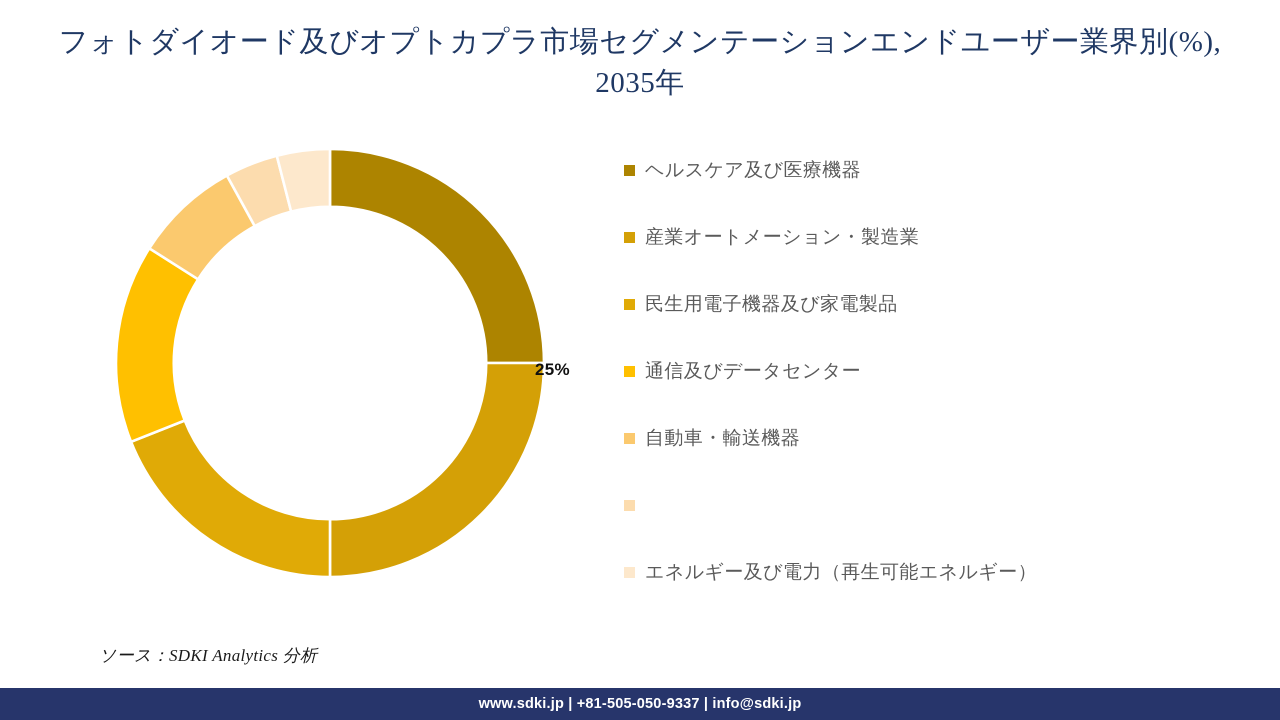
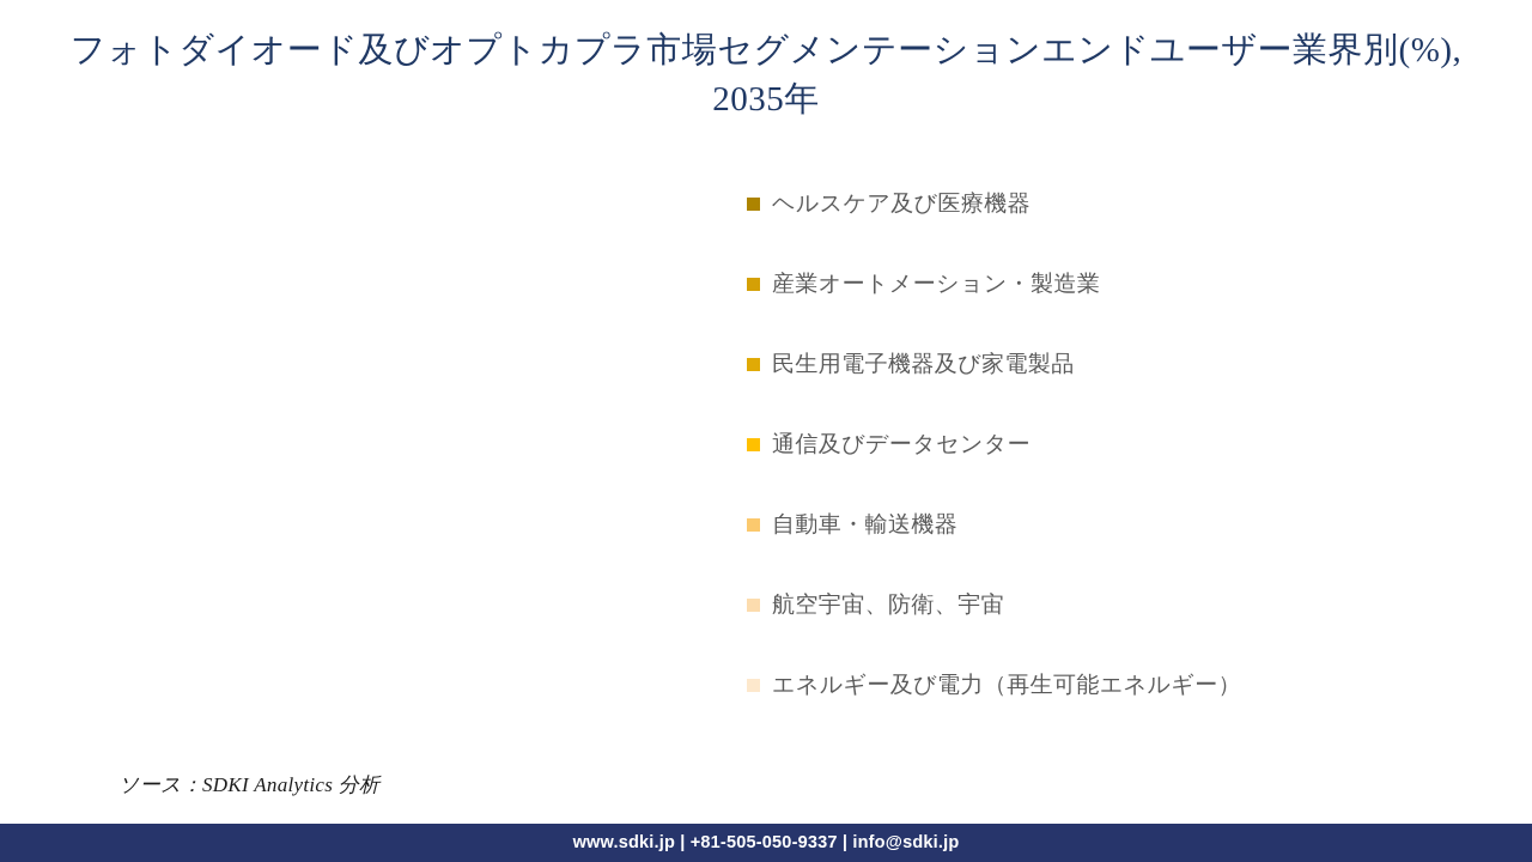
  フォトダイオード及びオプトカプラ市場セグメンテーションエンドユーザー業界別(%), 2035年
- 25%
  ヘルスケア及び医療機器
  産業オートメーション・製造業
  民生用電子機器及び家電製品
  通信及びデータセンター
  自動車・輸送機器
+ 航空宇宙、防衛、宇宙
  エネルギー及び電力（再生可能エネルギー）
  ソース：SDKI Analytics 分析
  www.sdki.jp | +81-505-050-9337 | info@sdki.jp
